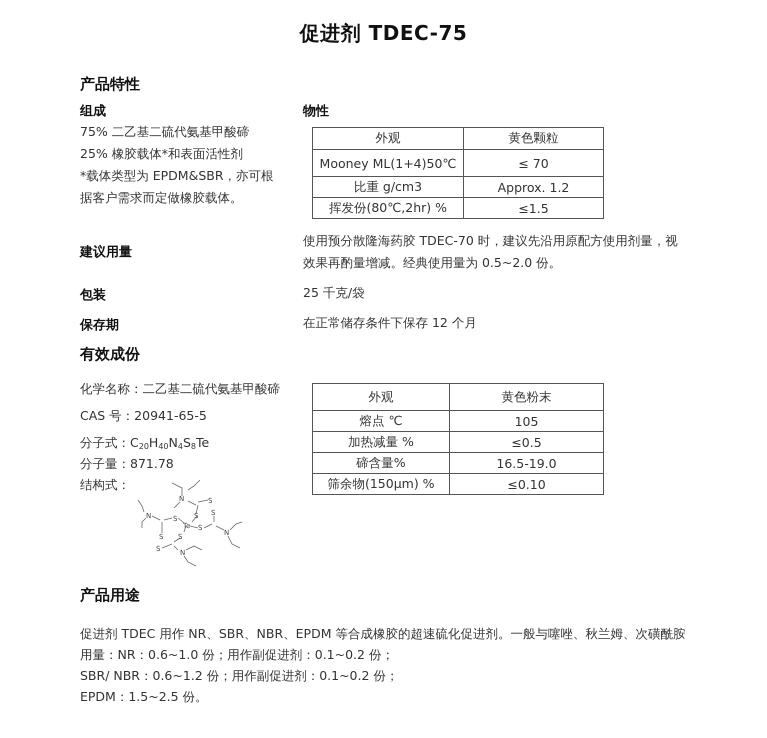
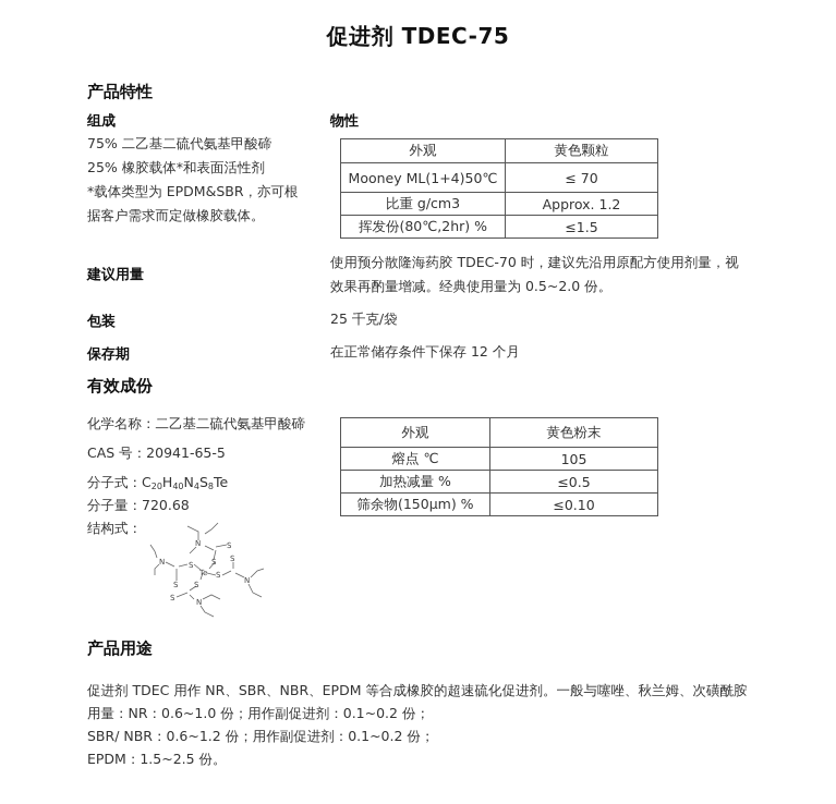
  促进剂 TDEC-75
  产品特性
  组成
  75% 二乙基二硫代氨基甲酸碲
  25% 橡胶载体*和表面活性剂
  *载体类型为 EPDM&SBR，亦可根
  据客户需求而定做橡胶载体。
  物性
  外观	黄色颗粒
  Mooney ML(1+4)50℃	≤ 70
  比重 g/cm3	Approx. 1.2
  挥发份(80℃,2hr) %	≤1.5
  建议用量
  使用预分散隆海药胶 TDEC-70 时，建议先沿用原配方使用剂量，视
  效果再酌量增减。经典使用量为 0.5~2.0 份。
  包装
  25 千克/袋
  保存期
  在正常储存条件下保存 12 个月
  有效成份
  化学名称：二乙基二硫代氨基甲酸碲
  CAS 号：20941-65-5
  分子式：C20H40N4S8Te
- 分子量：871.78
+ 分子量：720.68
  结构式：
  N
  S
  S
  N
  S
  S
  Te
  S
  S
  N
  S
  S
  N
  外观	黄色粉末
  熔点 ℃	105
  加热减量 %	≤0.5
- 碲含量%	16.5-19.0
  筛余物(150μm) %	≤0.10
  产品用途
  促进剂 TDEC 用作 NR、SBR、NBR、EPDM 等合成橡胶的超速硫化促进剂。一般与噻唑、秋兰姆、次磺酰胺
  用量：NR：0.6~1.0 份；用作副促进剂：0.1~0.2 份；
  SBR/ NBR：0.6~1.2 份；用作副促进剂：0.1~0.2 份；
  EPDM：1.5~2.5 份。
